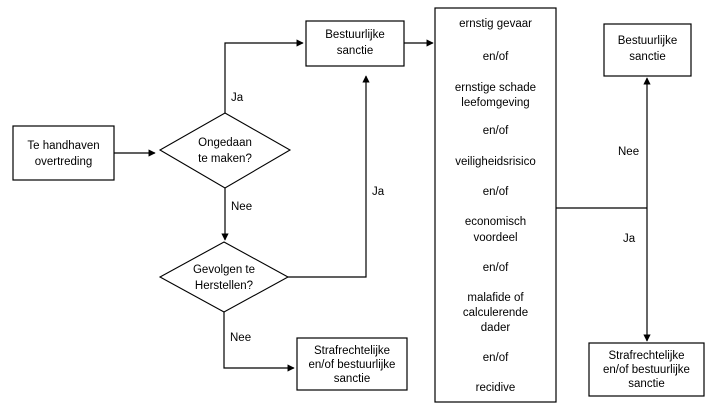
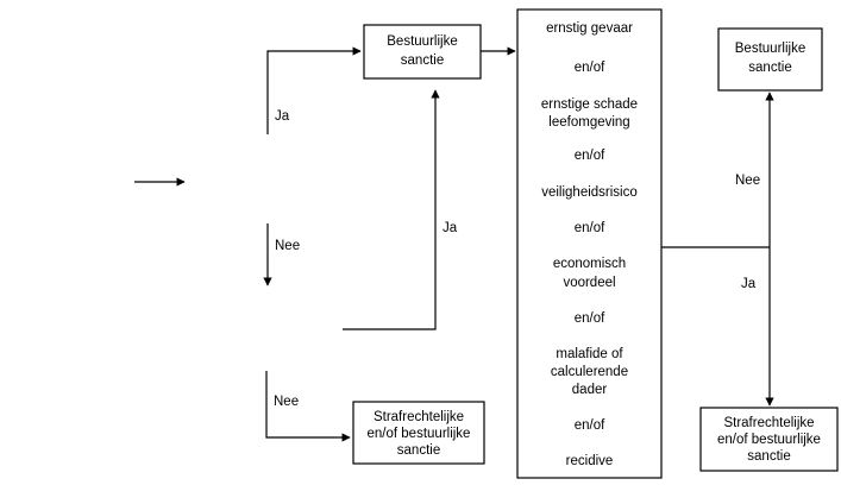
- Te handhaven
- overtreding
- Ongedaan
- te maken?
- Gevolgen te
- Herstellen?
  Bestuurlijke
  sanctie
  ernstig gevaar
  en/of
  ernstige schade
  leefomgeving
  en/of
  veiligheidsrisico
  en/of
  economisch
  voordeel
  en/of
  malafide of
  calculerende
  dader
  en/of
  recidive
  Bestuurlijke
  sanctie
  Strafrechtelijke
  en/of bestuurlijke
  sanctie
  Strafrechtelijke
  en/of bestuurlijke
  sanctie
  Ja
  Nee
  Ja
  Nee
  Nee
  Ja
